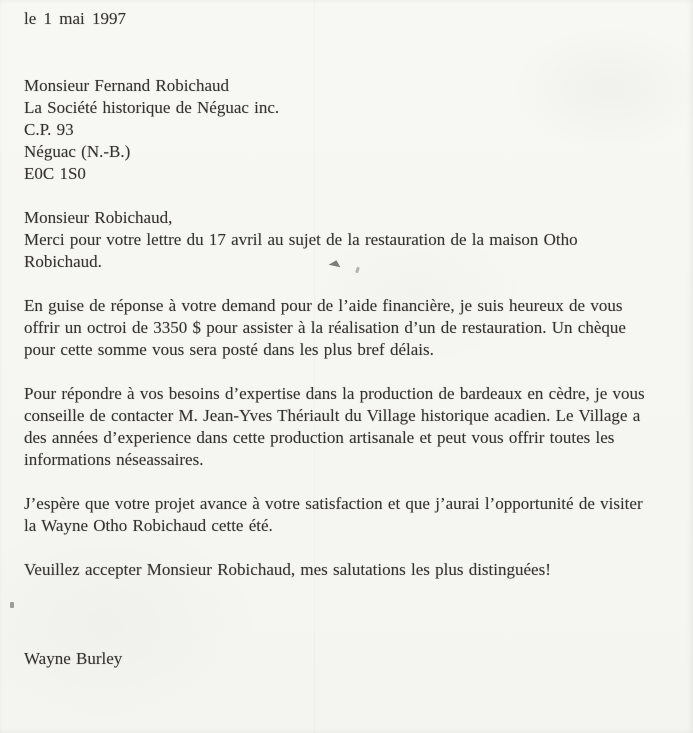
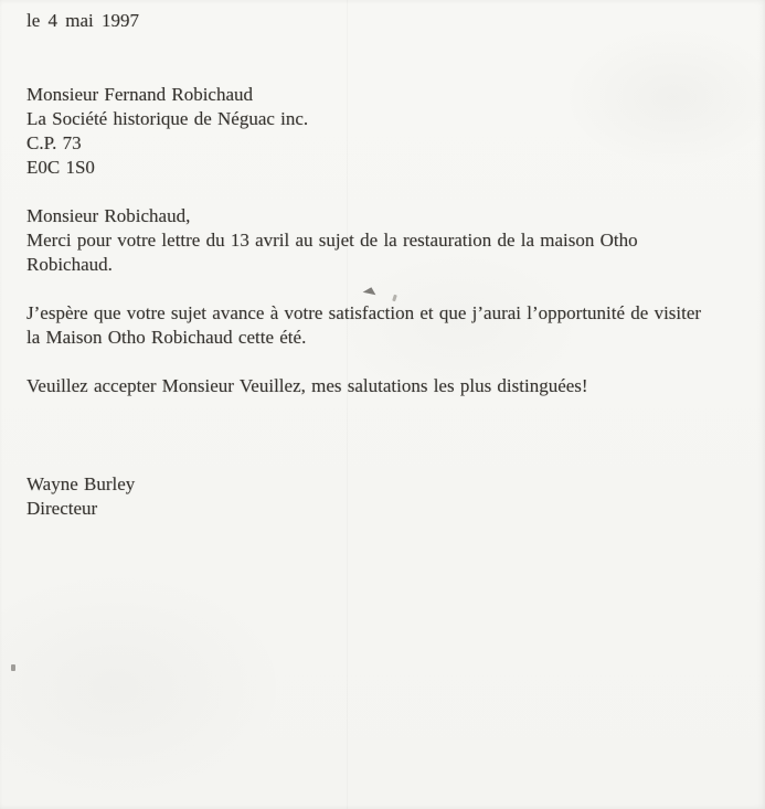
- le 1 mai 1997
+ le 4 mai 1997
  Monsieur Fernand Robichaud
  La Société historique de Néguac inc.
- C.P. 93
+ C.P. 73
- Néguac (N.-B.)
  E0C 1S0
  Monsieur Robichaud,
- Merci pour votre lettre du 17 avril au sujet de la restauration de la maison Otho
+ Merci pour votre lettre du 13 avril au sujet de la restauration de la maison Otho
  Robichaud.
- En guise de réponse à votre demand pour de l’aide financière, je suis heureux de vous
- offrir un octroi de 3350 $ pour assister à la réalisation d’un de restauration. Un chèque
- pour cette somme vous sera posté dans les plus bref délais.
- Pour répondre à vos besoins d’expertise dans la production de bardeaux en cèdre, je vous
- conseille de contacter M. Jean-Yves Thériault du Village historique acadien. Le Village a
- des années d’experience dans cette production artisanale et peut vous offrir toutes les
- informations néseassaires.
- J’espère que votre projet avance à votre satisfaction et que j’aurai l’opportunité de visiter
+ J’espère que votre sujet avance à votre satisfaction et que j’aurai l’opportunité de visiter
- la Wayne Otho Robichaud cette été.
+ la Maison Otho Robichaud cette été.
- Veuillez accepter Monsieur Robichaud, mes salutations les plus distinguées!
+ Veuillez accepter Monsieur Veuillez, mes salutations les plus distinguées!
  Wayne Burley
+ Directeur
